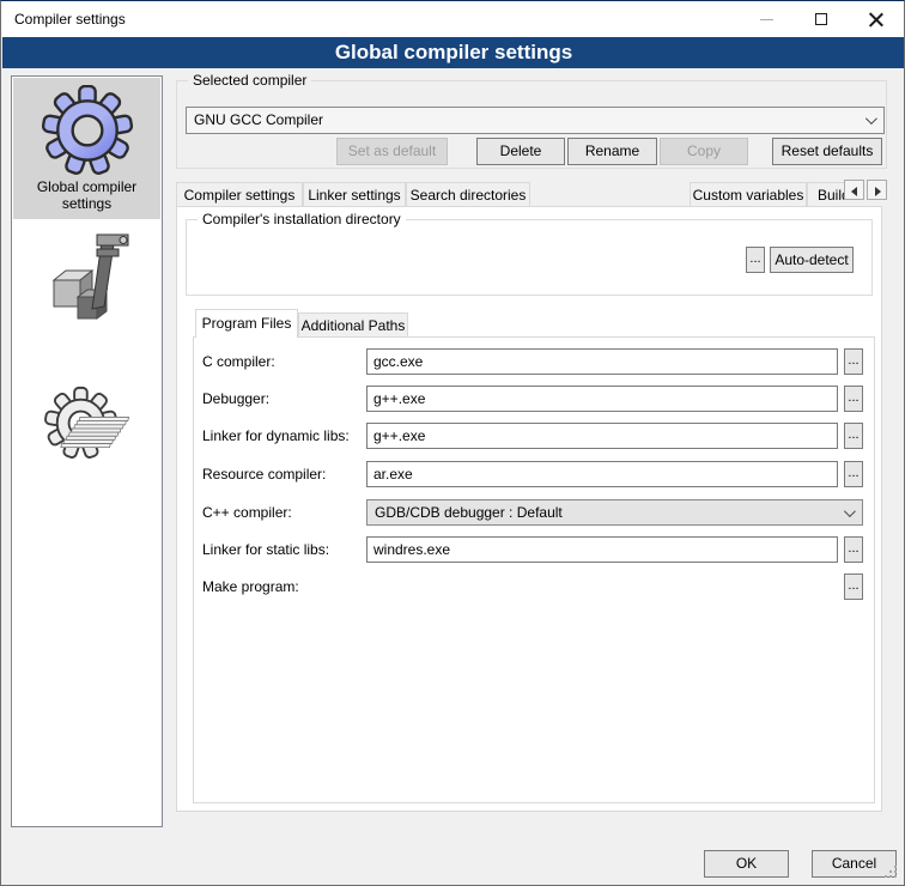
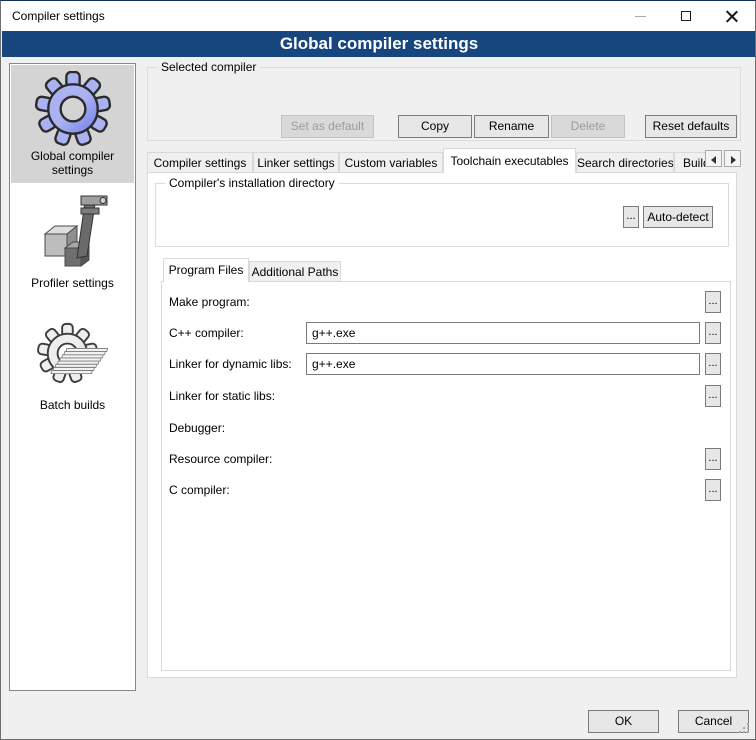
  Compiler settings
  Global compiler settings
  Global compiler settings
+ Profiler settings
+ Batch builds
  Selected compiler
- GNU GCC Compiler
  Set as default
- Delete
+ Copy
  Rename
- Copy
+ Delete
  Reset defaults
  Compiler settings
  Linker settings
- Search directories
+ Custom variables
+ Toolchain executables
- Custom variables
+ Search directories
  Compiler's installation directory
  ...
  Auto-detect
  Program Files
  Additional Paths
- C compiler:
+ Make program:
- gcc.exe
  ...
- Debugger:
+ C++ compiler:
  g++.exe
  ...
  Linker for dynamic libs:
  g++.exe
  ...
- Resource compiler:
+ Linker for static libs:
- ar.exe
  ...
- C++ compiler:
+ Debugger:
- GDB/CDB debugger : Default
- Linker for static libs:
+ Resource compiler:
- windres.exe
  ...
- Make program:
+ C compiler:
  ...
  OK
  Cancel
